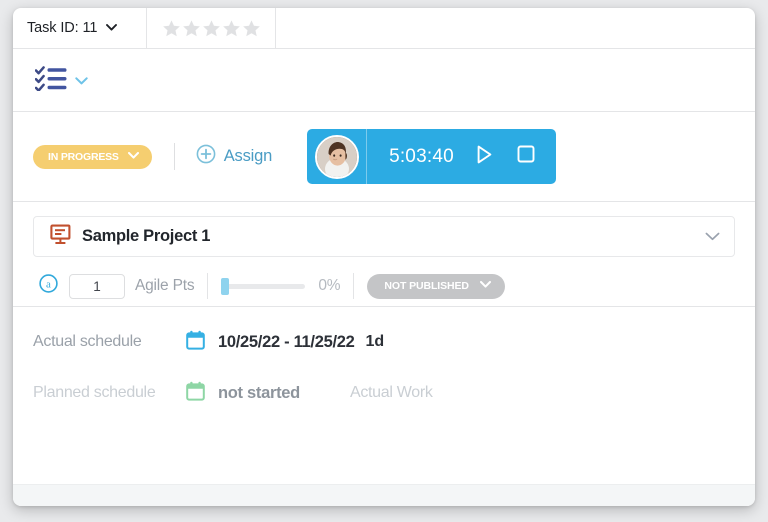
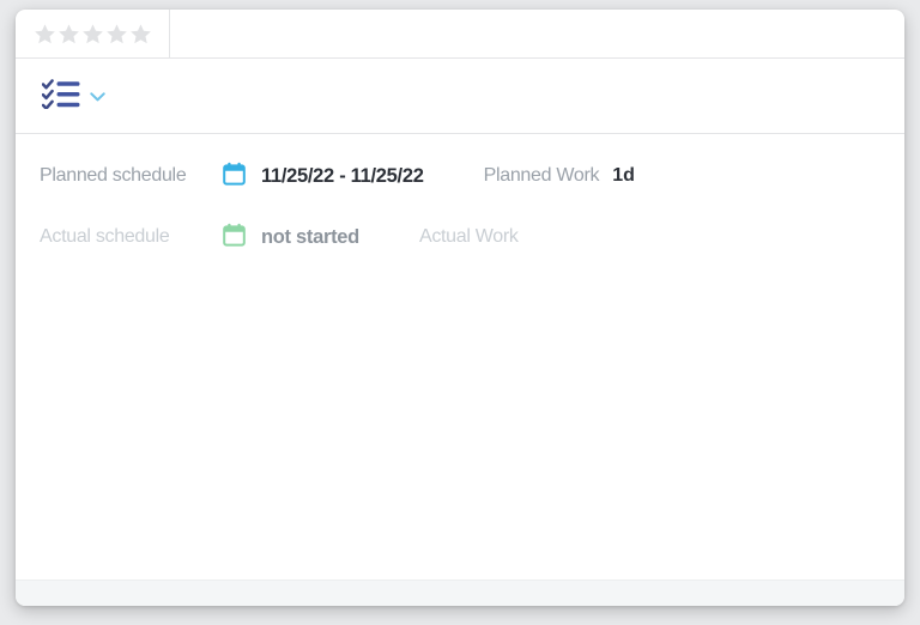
- Task ID: 11
- IN PROGRESS
- Assign
- 5:03:40
- Sample Project 1
- a
- 1
- Agile Pts
- 0%
- NOT PUBLISHED
- Actual schedule
+ Planned schedule
- 10/25/22 - 11/25/22
+ 11/25/22 - 11/25/22
+ Planned Work
  1d
- Planned schedule
+ Actual schedule
  not started
  Actual Work
